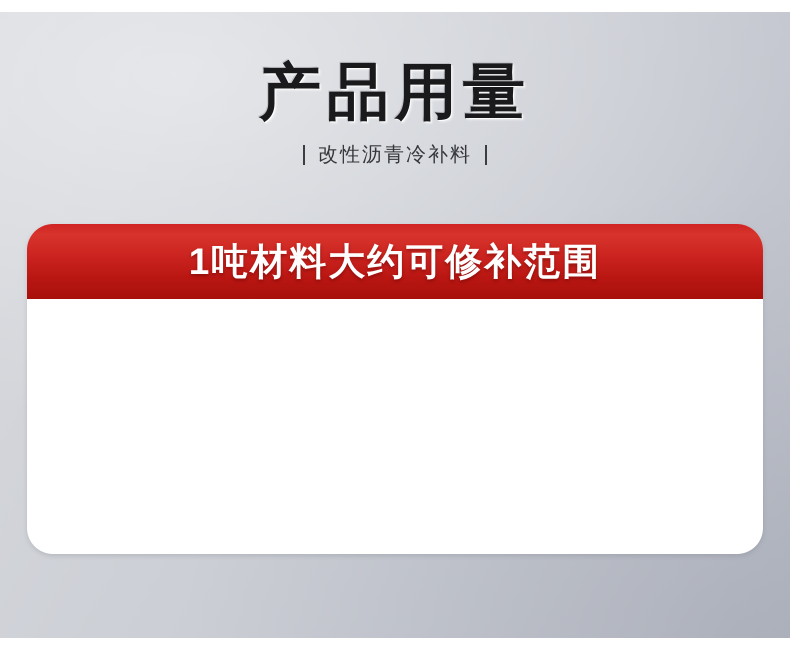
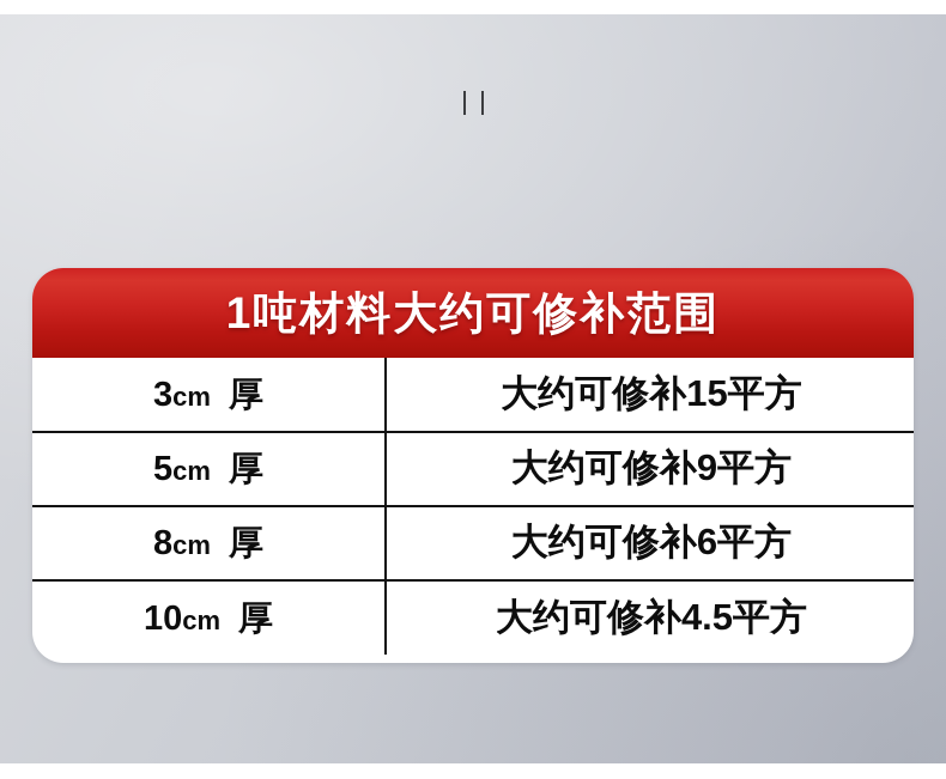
- 产品用量
- 改性沥青冷补料
  1吨材料大约可修补范围
+ 3cm 厚	大约可修补15平方
+ 5cm 厚	大约可修补9平方
+ 8cm 厚	大约可修补6平方
+ 10cm 厚	大约可修补4.5平方
